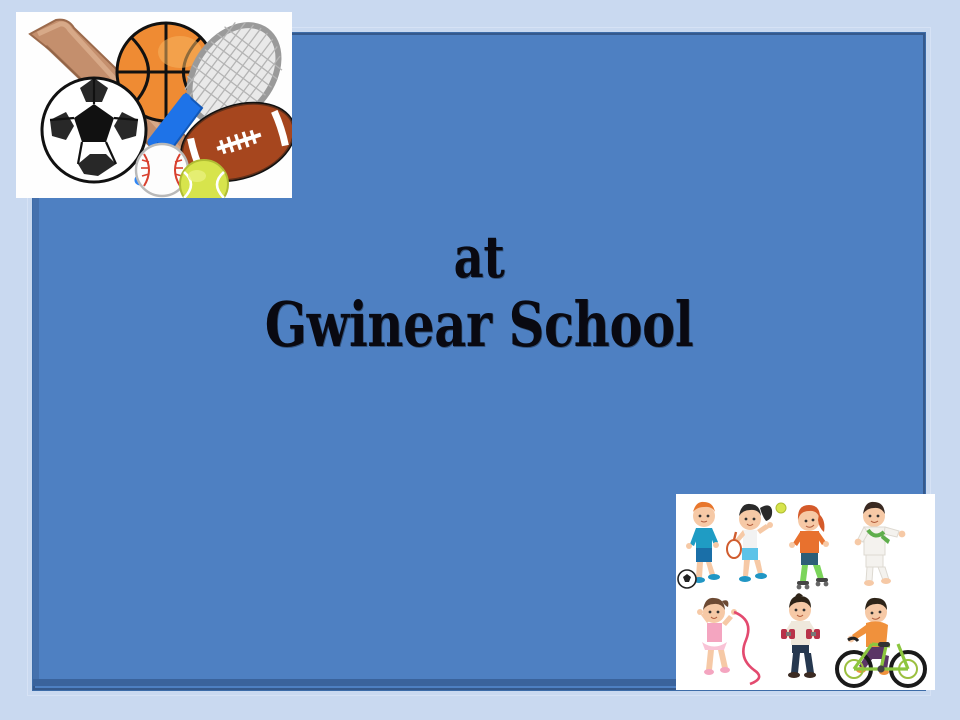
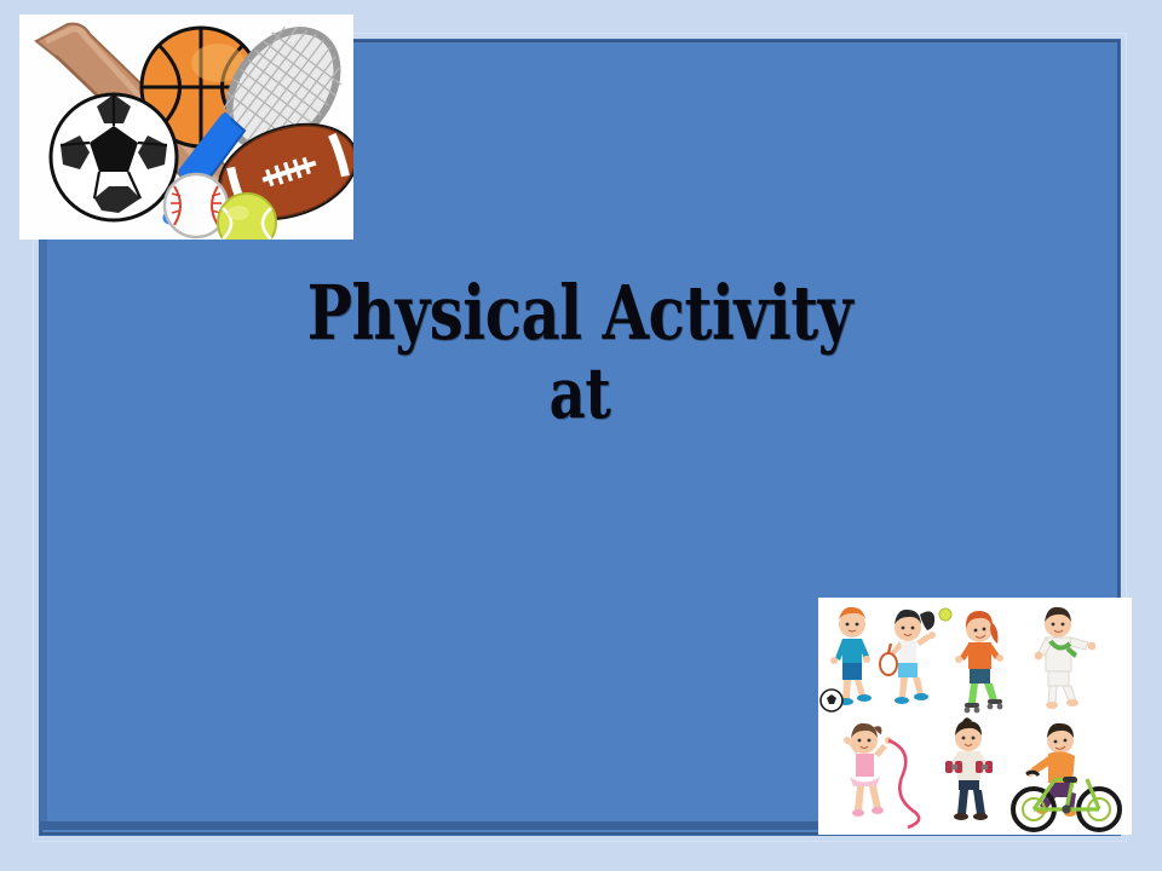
+ Physical Activity
  at
- Gwinear School
